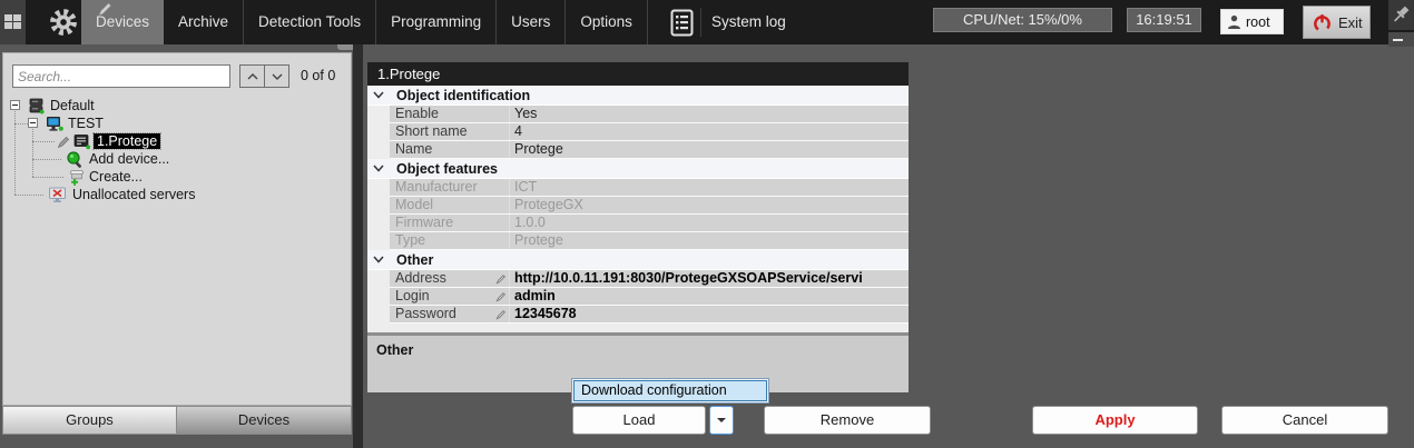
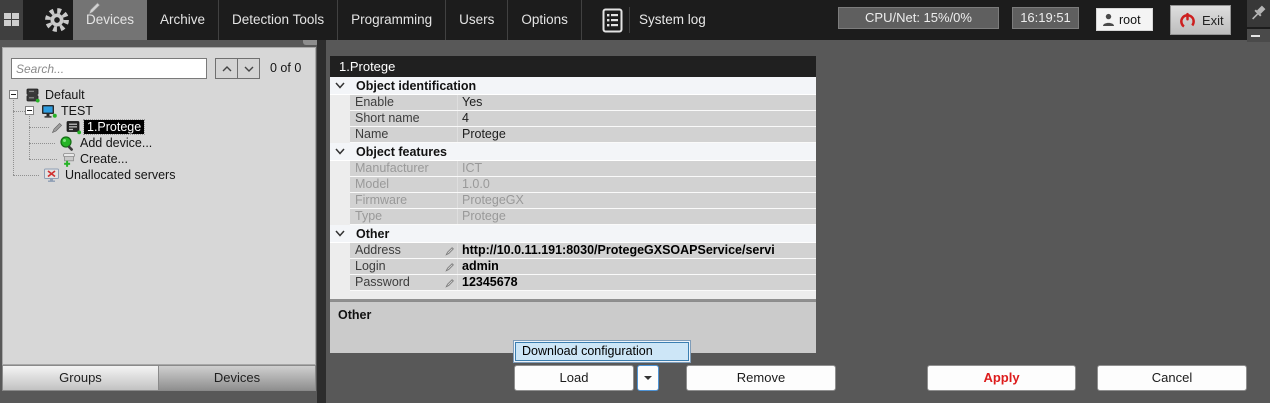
  Devices
  Archive
  Detection Tools
  Programming
  Users
  Options
  System log
  CPU/Net: 15%/0%
  16:19:51
  root
  Exit
  Search...
  0 of 0
  Default
  TEST
  1.Protege
  Add device...
  Create...
  Unallocated servers
  Groups
  Devices
  1.Protege
  Object identification
  Enable
  Yes
  Short name
  4
  Name
  Protege
  Object features
  Manufacturer
  ICT
  Model
- ProtegeGX
+ 1.0.0
  Firmware
- 1.0.0
+ ProtegeGX
  Type
  Protege
  Other
  Address
  http://10.0.11.191:8030/ProtegeGXSOAPService/servi
  Login
  admin
  Password
  12345678
  Other
  Download configuration
  Load
  Remove
  Apply
  Cancel
